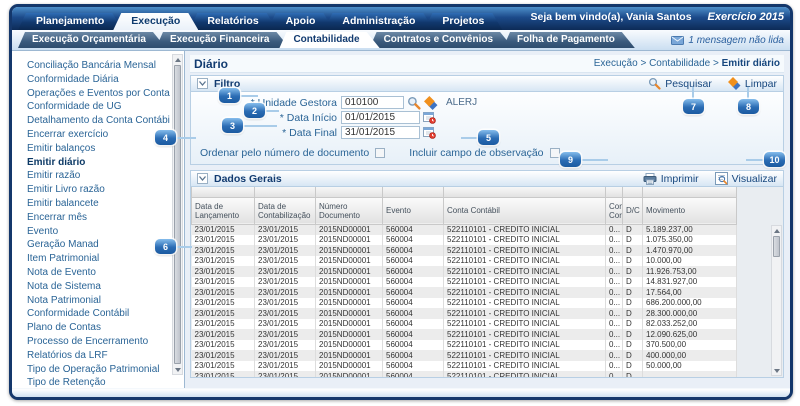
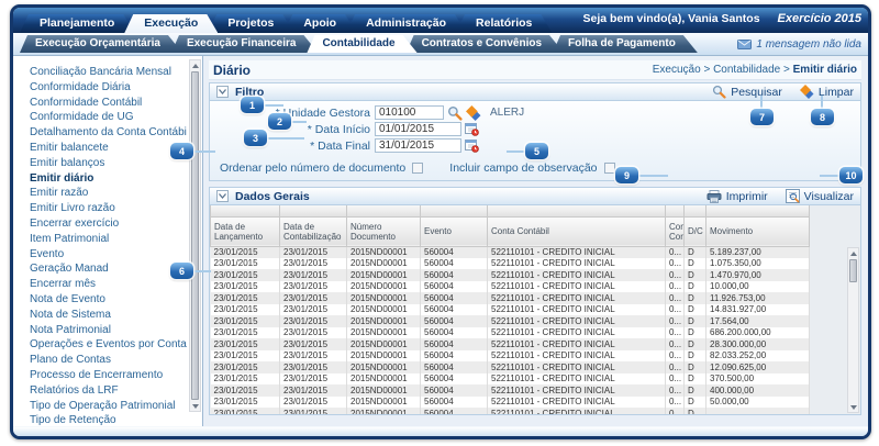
  Planejamento
  Execução
- Relatórios
+ Projetos
  Apoio
  Administração
- Projetos
+ Relatórios
  Seja bem vindo(a), Vania Santos
  Exercício 2015
  Execução Orçamentária
  Execução Financeira
  Contabilidade
  Contratos e Convênios
  Folha de Pagamento
  1 mensagem não lida
  Conciliação Bancária Mensal
  Conformidade Diária
- Operações e Eventos por Conta
+ Conformidade Contábil
  Conformidade de UG
  Detalhamento da Conta Contábi
- Encerrar exercício
+ Emitir balancete
  Emitir balanços
  Emitir diário
  Emitir razão
  Emitir Livro razão
- Emitir balancete
+ Encerrar exercício
- Encerrar mês
+ Item Patrimonial
  Evento
  Geração Manad
- Item Patrimonial
+ Encerrar mês
  Nota de Evento
  Nota de Sistema
  Nota Patrimonial
- Conformidade Contábil
+ Operações e Eventos por Conta
  Plano de Contas
  Processo de Encerramento
  Relatórios da LRF
  Tipo de Operação Patrimonial
  Tipo de Retenção
  Diário
  Execução > Contabilidade > Emitir diário
  Filtro
  Pesquisar
  Limpar
  nidade Gestora
  010100
  ALERJ
  * Data Início
  01/01/2015
  * Data Final
  31/01/2015
  Ordenar pelo número de documento
  Incluir campo de observação
  Dados Gerais
  Imprimir
  Visualizar
  	Data de Lançamento	Data de Contabilização	Número Documento	Evento	Conta Contábil	Con Cor	D/C	Movimento
  23/01/2015	23/01/2015	2015ND00001	560004	522110101 - CREDITO INICIAL	0...	D	5.189.237,00
  23/01/2015	23/01/2015	2015ND00001	560004	522110101 - CREDITO INICIAL	0...	D	1.075.350,00
  23/01/2015	23/01/2015	2015ND00001	560004	522110101 - CREDITO INICIAL	0...	D	1.470.970,00
  23/01/2015	23/01/2015	2015ND00001	560004	522110101 - CREDITO INICIAL	0...	D	10.000,00
  23/01/2015	23/01/2015	2015ND00001	560004	522110101 - CREDITO INICIAL	0...	D	11.926.753,00
  23/01/2015	23/01/2015	2015ND00001	560004	522110101 - CREDITO INICIAL	0...	D	14.831.927,00
  23/01/2015	23/01/2015	2015ND00001	560004	522110101 - CREDITO INICIAL	0...	D	17.564,00
  23/01/2015	23/01/2015	2015ND00001	560004	522110101 - CREDITO INICIAL	0...	D	686.200.000,00
  23/01/2015	23/01/2015	2015ND00001	560004	522110101 - CREDITO INICIAL	0...	D	28.300.000,00
  23/01/2015	23/01/2015	2015ND00001	560004	522110101 - CREDITO INICIAL	0...	D	82.033.252,00
  23/01/2015	23/01/2015	2015ND00001	560004	522110101 - CREDITO INICIAL	0...	D	12.090.625,00
  23/01/2015	23/01/2015	2015ND00001	560004	522110101 - CREDITO INICIAL	0...	D	370.500,00
  23/01/2015	23/01/2015	2015ND00001	560004	522110101 - CREDITO INICIAL	0...	D	400.000,00
  23/01/2015	23/01/2015	2015ND00001	560004	522110101 - CREDITO INICIAL	0...	D	50.000,00
  23/01/2015	23/01/2015	2015ND00001	560004	522110101 - CREDITO INICIAL	0...	D
  1
  2
  3
  4
  5
  6
  7
  8
  9
  10
